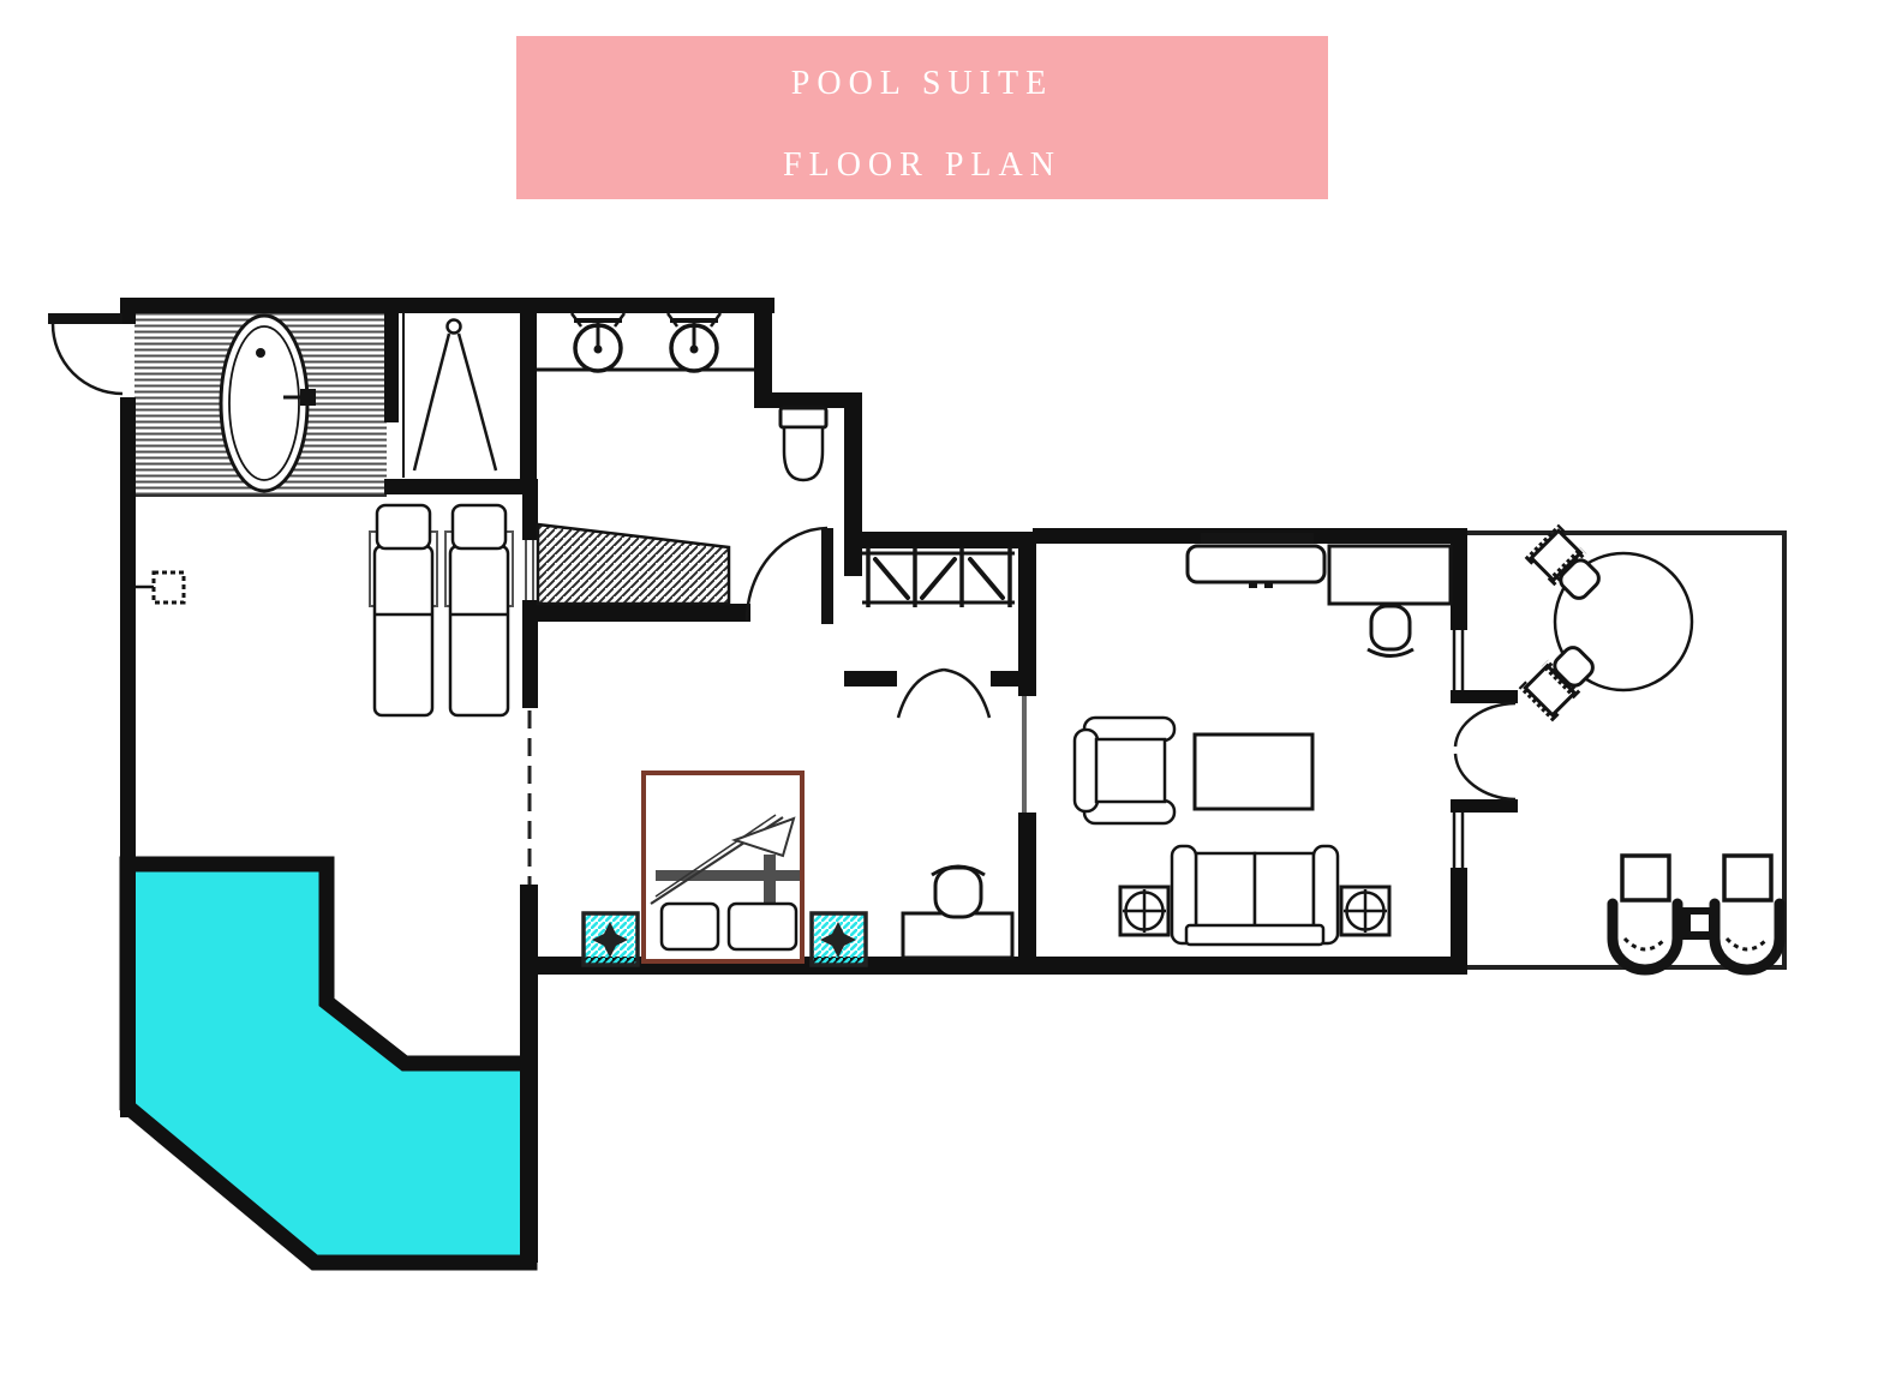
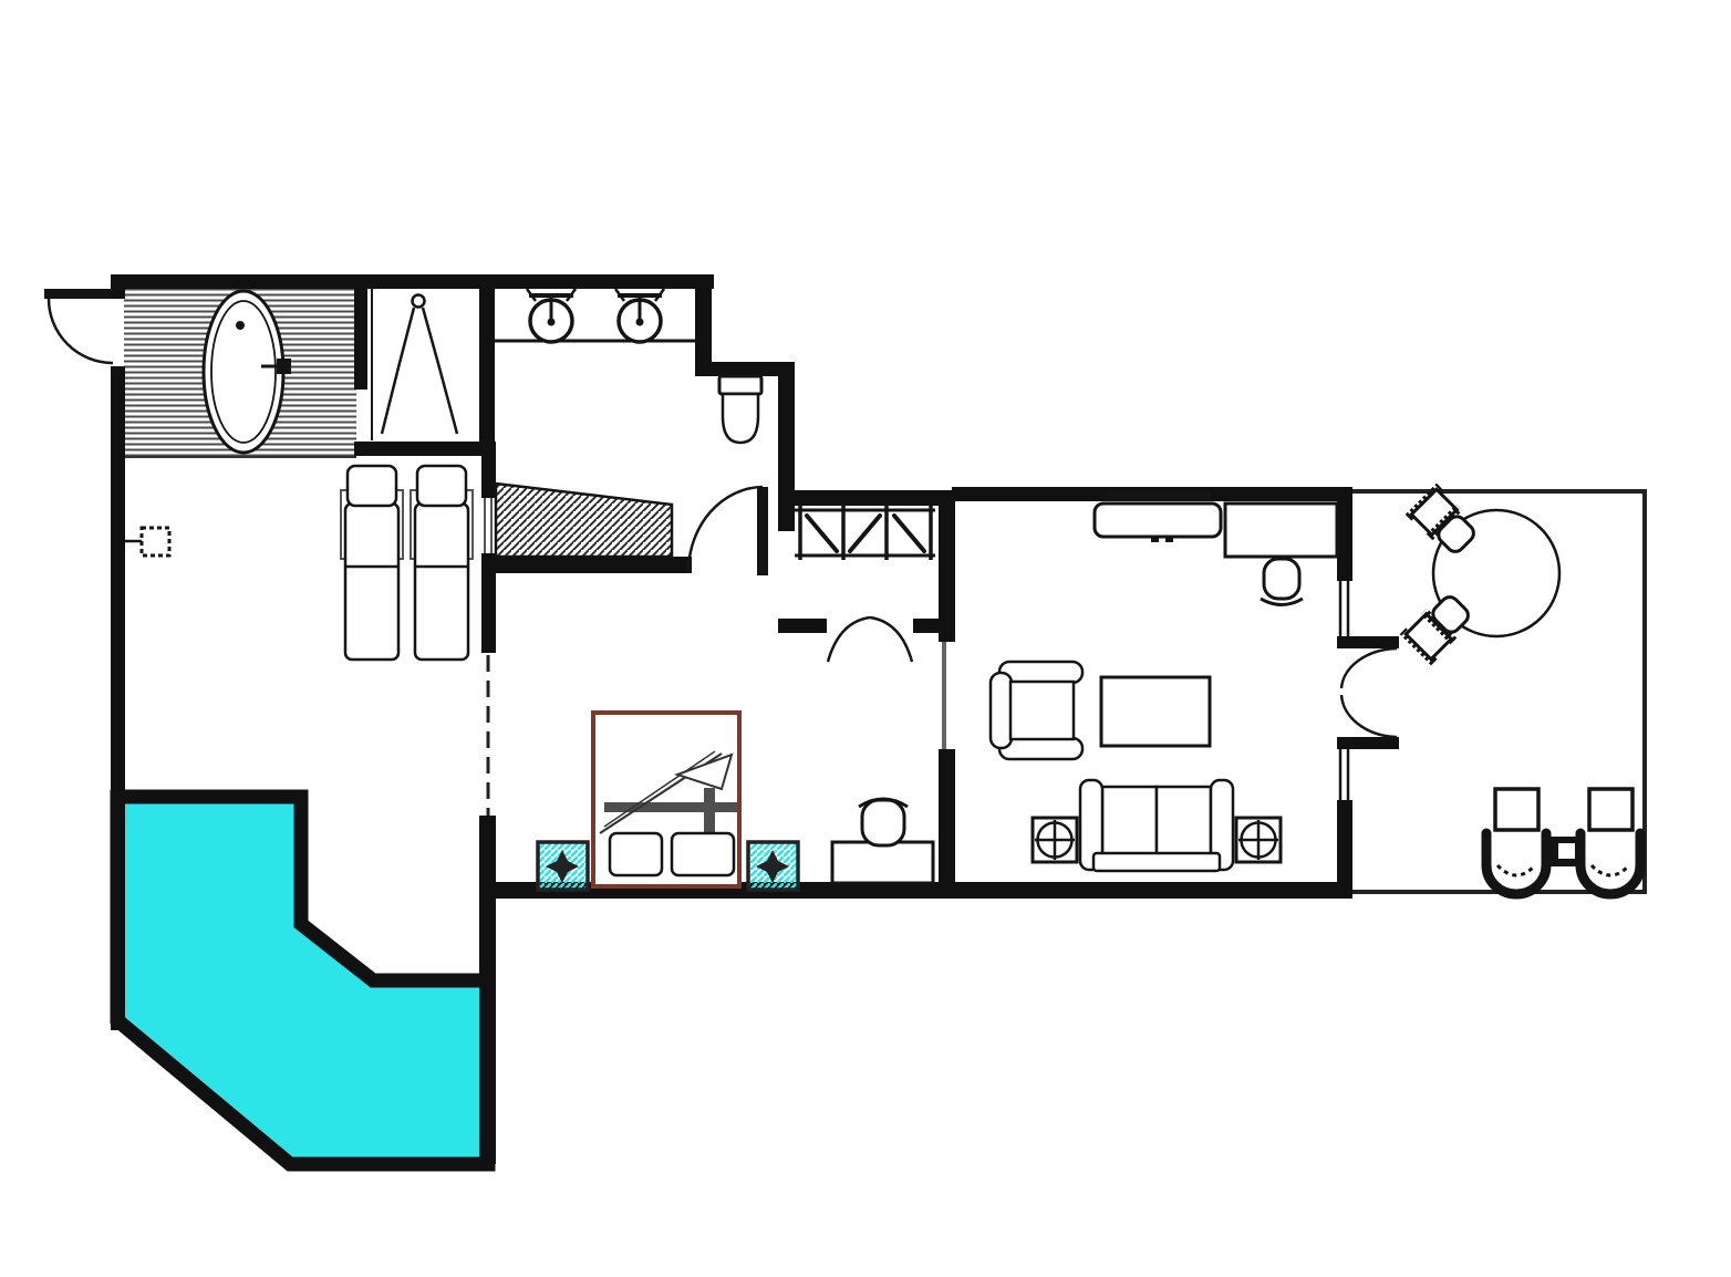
- POOL SUITE
- FLOOR PLAN
